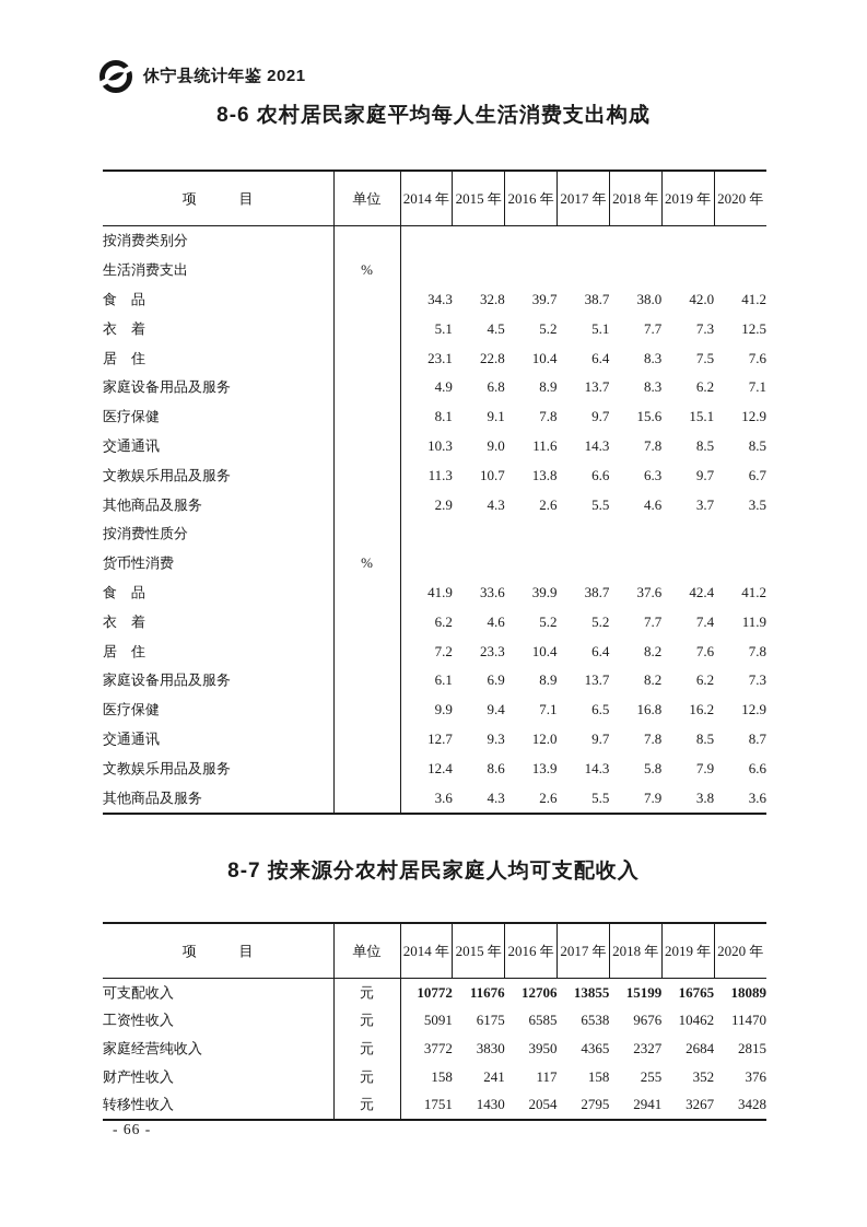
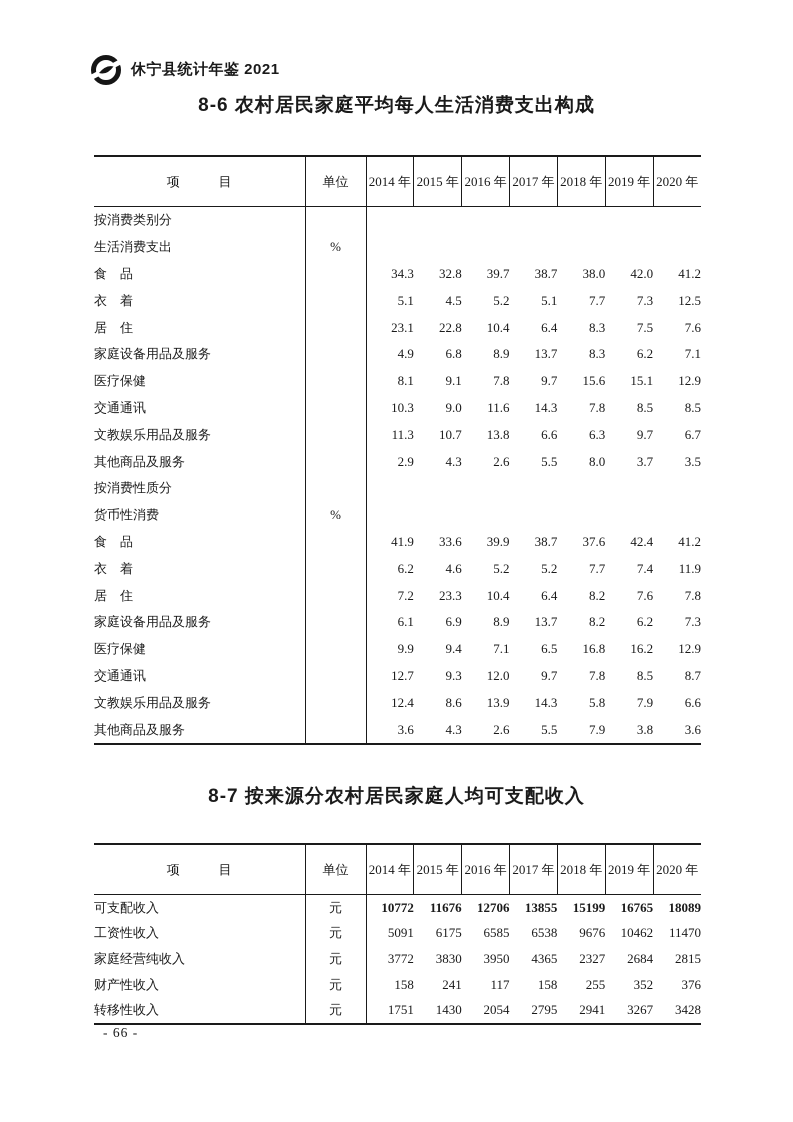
  休宁县统计年鉴 2021
  8-6 农村居民家庭平均每人生活消费支出构成
  项 目	单位	2014 年	2015 年	2016 年	2017 年	2018 年	2019 年	2020 年
  按消费类别分
  生活消费支出	%
  食 品		34.3	32.8	39.7	38.7	38.0	42.0	41.2
  衣 着		5.1	4.5	5.2	5.1	7.7	7.3	12.5
  居 住		23.1	22.8	10.4	6.4	8.3	7.5	7.6
  家庭设备用品及服务		4.9	6.8	8.9	13.7	8.3	6.2	7.1
  医疗保健		8.1	9.1	7.8	9.7	15.6	15.1	12.9
  交通通讯		10.3	9.0	11.6	14.3	7.8	8.5	8.5
  文教娱乐用品及服务		11.3	10.7	13.8	6.6	6.3	9.7	6.7
- 其他商品及服务		2.9	4.3	2.6	5.5	4.6	3.7	3.5
+ 其他商品及服务		2.9	4.3	2.6	5.5	8.0	3.7	3.5
  按消费性质分
  货币性消费	%
  食 品		41.9	33.6	39.9	38.7	37.6	42.4	41.2
  衣 着		6.2	4.6	5.2	5.2	7.7	7.4	11.9
  居 住		7.2	23.3	10.4	6.4	8.2	7.6	7.8
  家庭设备用品及服务		6.1	6.9	8.9	13.7	8.2	6.2	7.3
  医疗保健		9.9	9.4	7.1	6.5	16.8	16.2	12.9
  交通通讯		12.7	9.3	12.0	9.7	7.8	8.5	8.7
  文教娱乐用品及服务		12.4	8.6	13.9	14.3	5.8	7.9	6.6
  其他商品及服务		3.6	4.3	2.6	5.5	7.9	3.8	3.6
  8-7 按来源分农村居民家庭人均可支配收入
  项 目	单位	2014 年	2015 年	2016 年	2017 年	2018 年	2019 年	2020 年
  可支配收入	元	10772	11676	12706	13855	15199	16765	18089
  工资性收入	元	5091	6175	6585	6538	9676	10462	11470
  家庭经营纯收入	元	3772	3830	3950	4365	2327	2684	2815
  财产性收入	元	158	241	117	158	255	352	376
  转移性收入	元	1751	1430	2054	2795	2941	3267	3428
  - 66 -
